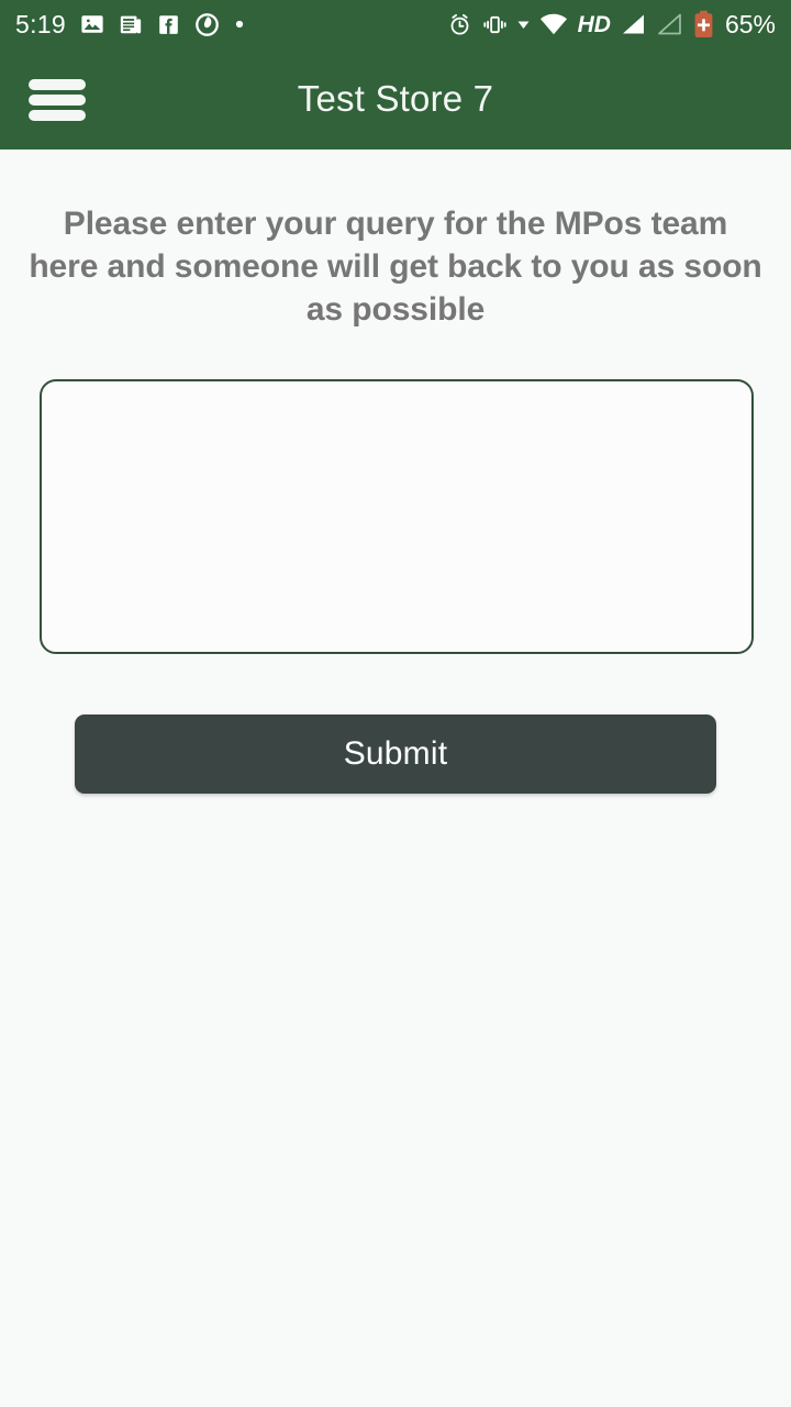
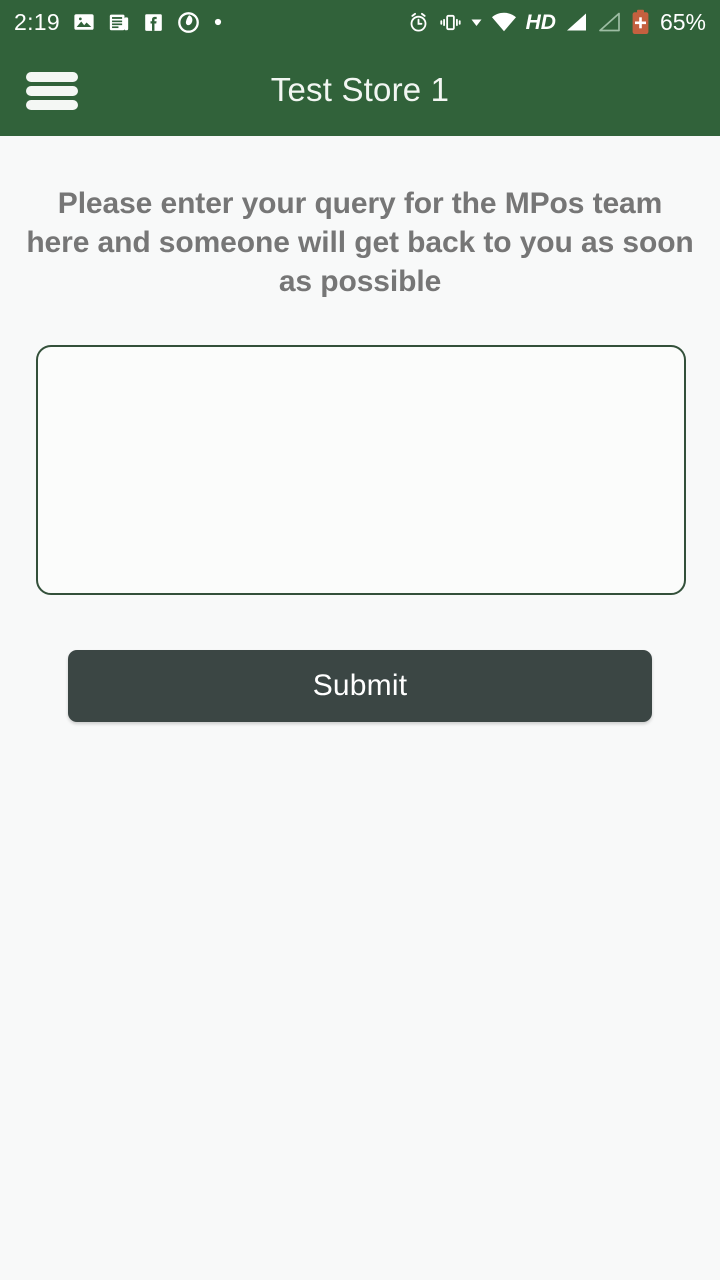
- 5:19
+ 2:19
  HD
  65%
- Test Store 7
+ Test Store 1
  Please enter your query for the MPos team here and someone will get back to you as soon as possible
  Submit
